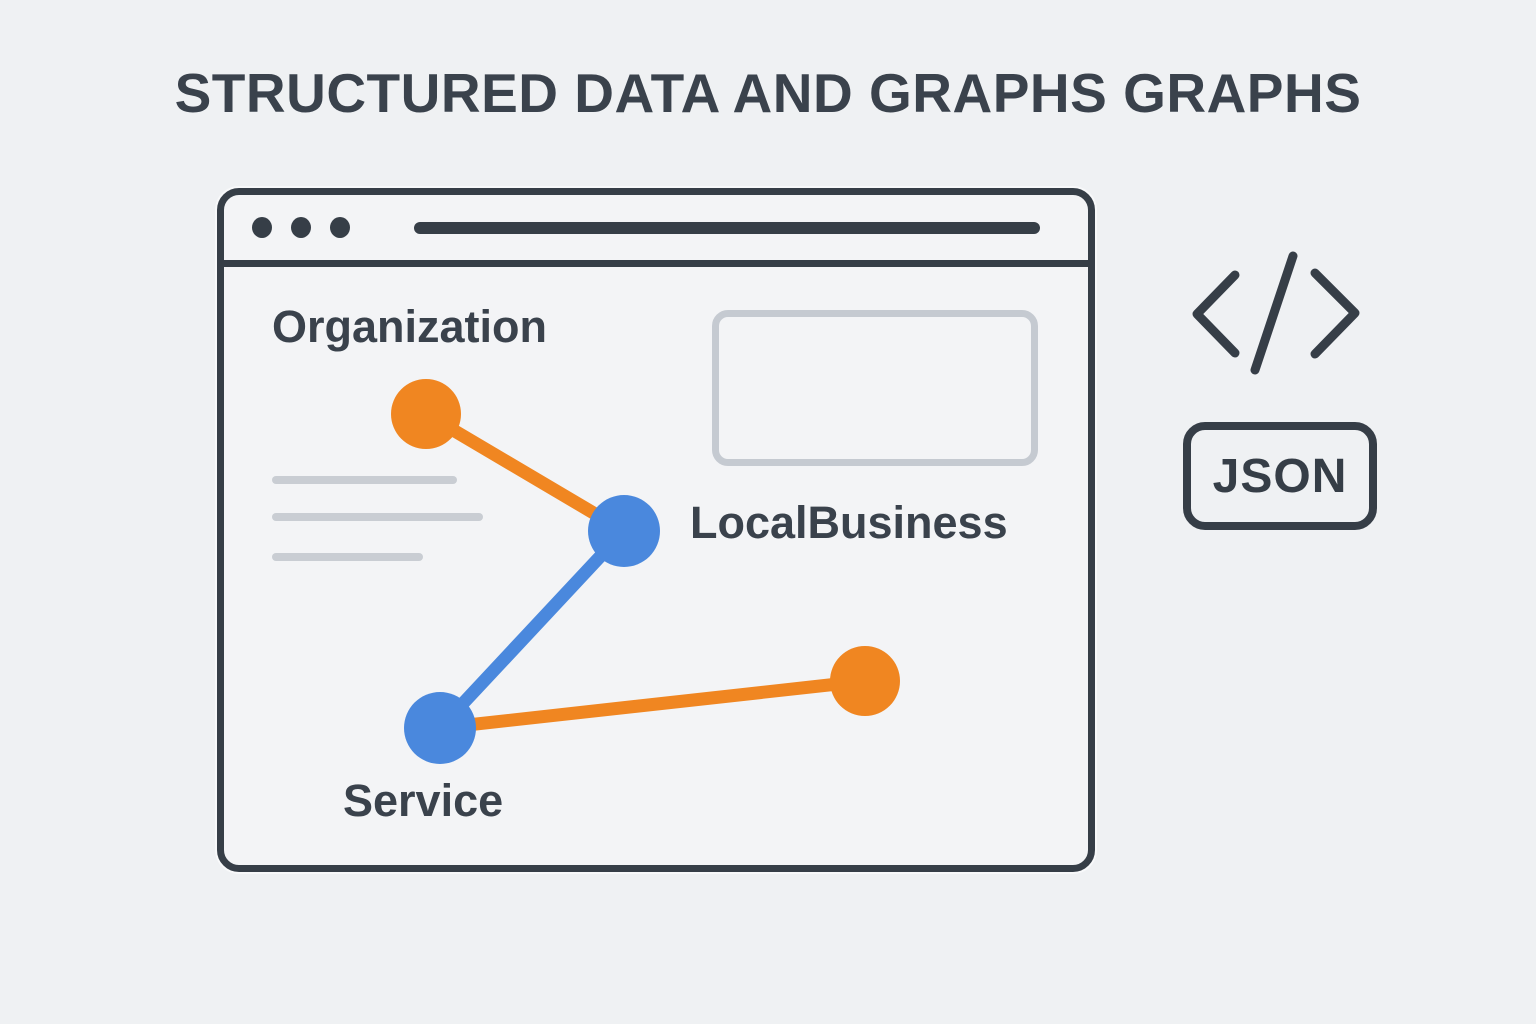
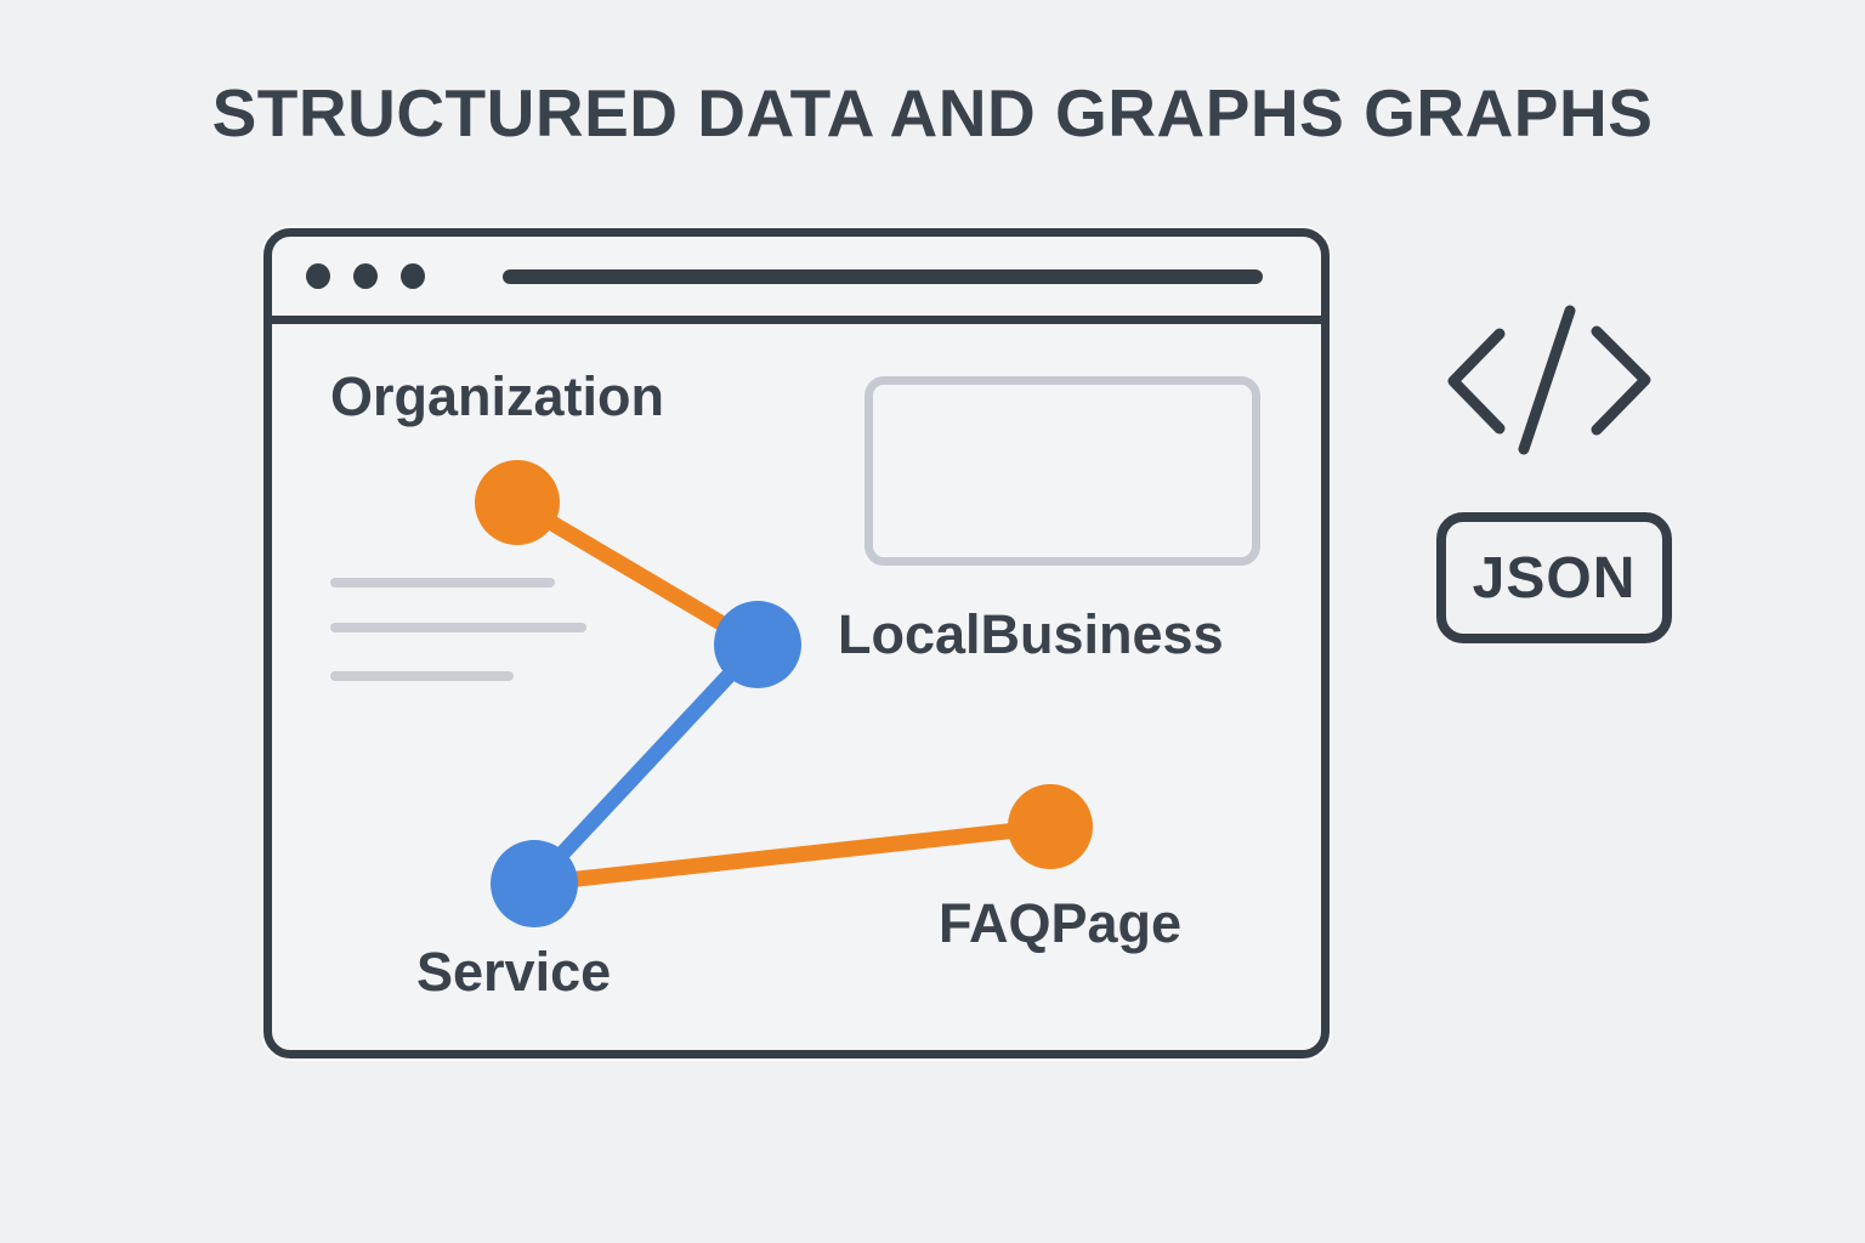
  STRUCTURED DATA AND GRAPHS GRAPHS
  Organization
  LocalBusiness
  Service
+ FAQPage
  JSON
